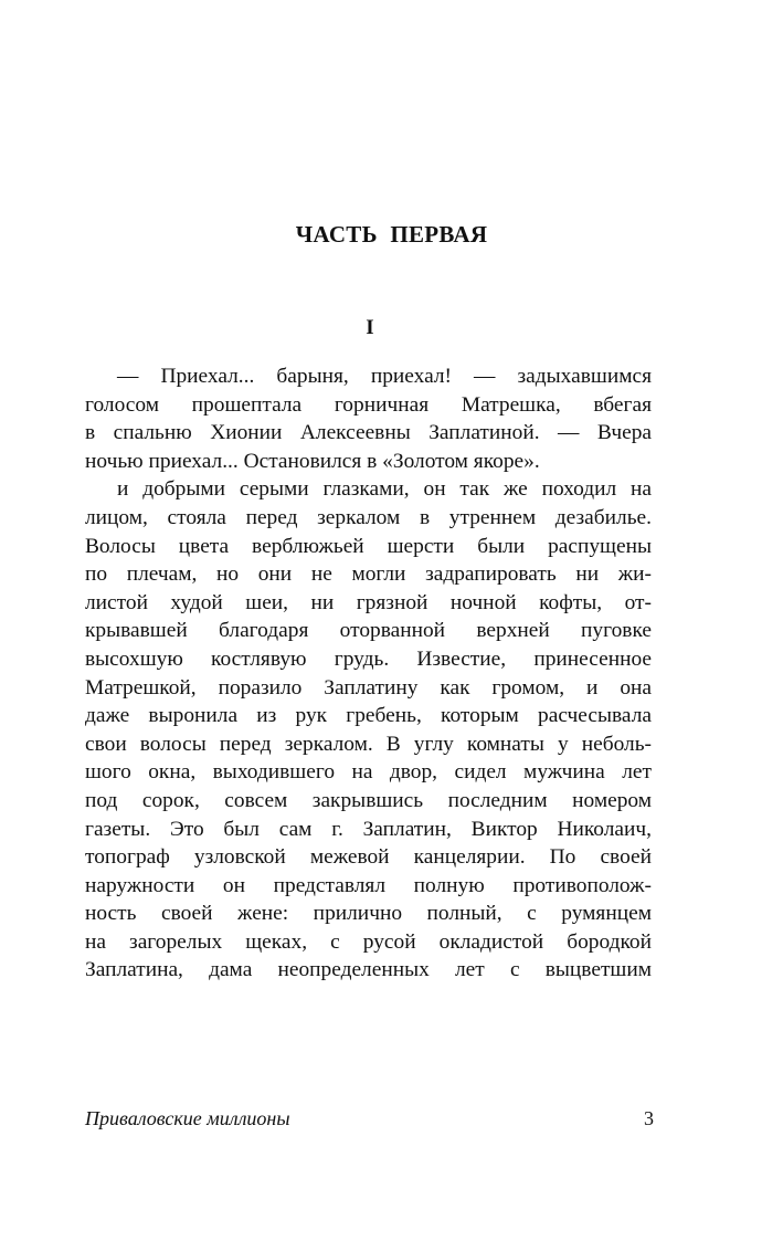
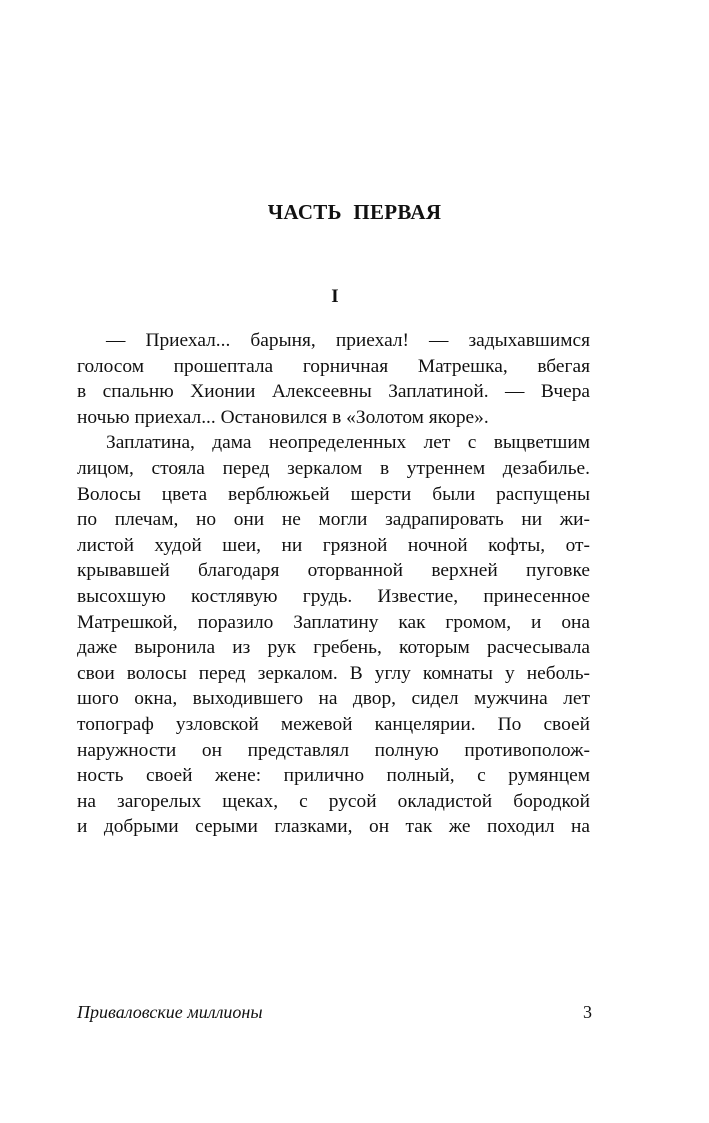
  ЧАСТЬ ПЕРВАЯ
  I
  — Приехал... барыня, приехал! — задыхавшимся
  голосом прошептала горничная Матрешка, вбегая
  в спальню Хионии Алексеевны Заплатиной. — Вчера
  ночью приехал... Остановился в «Золотом якоре».
- и добрыми серыми глазками, он так же походил на
+ Заплатина, дама неопределенных лет с выцветшим
  лицом, стояла перед зеркалом в утреннем дезабилье.
  Волосы цвета верблюжьей шерсти были распущены
  по плечам, но они не могли задрапировать ни жи-
  листой худой шеи, ни грязной ночной кофты, от-
  крывавшей благодаря оторванной верхней пуговке
  высохшую костлявую грудь. Известие, принесенное
  Матрешкой, поразило Заплатину как громом, и она
  даже выронила из рук гребень, которым расчесывала
  свои волосы перед зеркалом. В углу комнаты у неболь-
  шого окна, выходившего на двор, сидел мужчина лет
- под сорок, совсем закрывшись последним номером
- газеты. Это был сам г. Заплатин, Виктор Николаич,
  топограф узловской межевой канцелярии. По своей
  наружности он представлял полную противополож-
  ность своей жене: прилично полный, с румянцем
  на загорелых щеках, с русой окладистой бородкой
- Заплатина, дама неопределенных лет с выцветшим
+ и добрыми серыми глазками, он так же походил на
  Приваловские миллионы
  3
